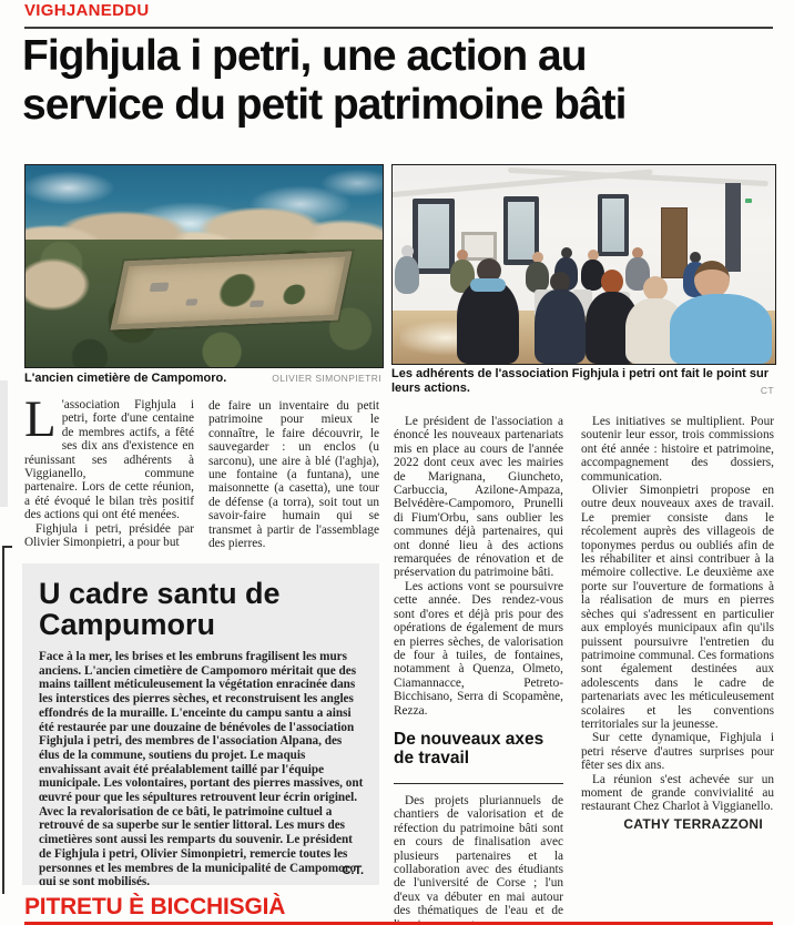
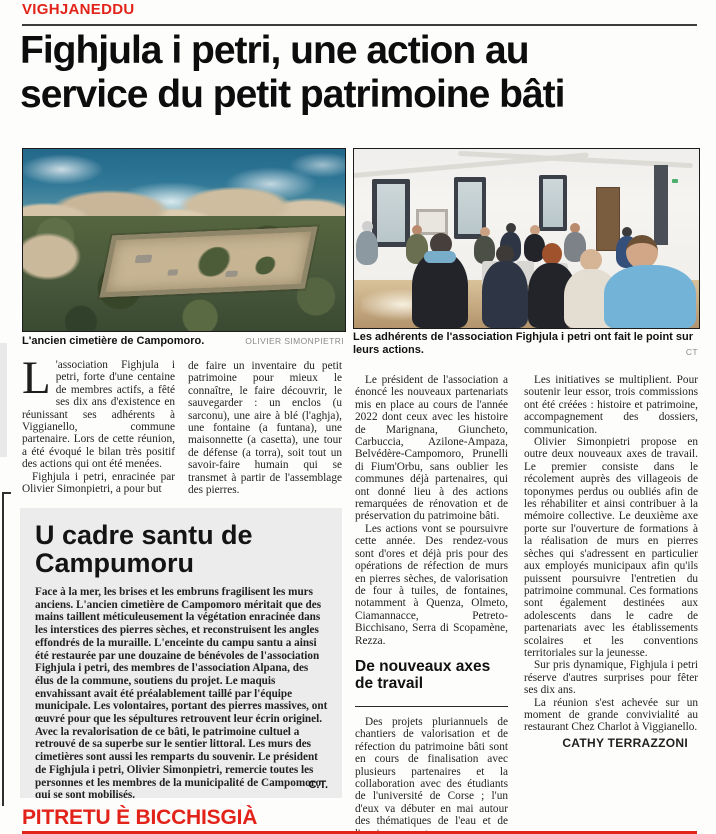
  VIGHJANEDDU
  Fighjula i petri, une action au
  service du petit patrimoine bâti
  L'ancien cimetière de Campomoro.
  OLIVIER SIMONPIETRI
  Les adhérents de l'association Fighjula i petri ont fait le point sur leurs actions.
  CT
  L
  'association Fighjula i petri, forte d'une centaine de membres actifs, a fêté ses dix ans d'existence en réunissant ses adhérents à Viggianello, commune partenaire. Lors de cette réunion, a été évoqué le bilan très positif des actions qui ont été menées.
- Fighjula i petri, présidée par Olivier Simonpietri, a pour but
+ Fighjula i petri, enracinée par Olivier Simonpietri, a pour but
  de faire un inventaire du petit patrimoine pour mieux le connaître, le faire découvrir, le sauvegarder : un enclos (u sarconu), une aire à blé (l'aghja), une fontaine (a funtana), une maisonnette (a casetta), une tour de défense (a torra), soit tout un savoir-faire humain qui se transmet à partir de l'assemblage des pierres.
- Le président de l'association a énoncé les nouveaux partenariats mis en place au cours de l'année 2022 dont ceux avec les mairies de Marignana, Giuncheto, Carbuccia, Azilone-Ampaza, Belvédère-Campomoro, Prunelli di Fium'Orbu, sans oublier les communes déjà partenaires, qui ont donné lieu à des actions remarquées de rénovation et de préservation du patrimoine bâti.
+ Le président de l'association a énoncé les nouveaux partenariats mis en place au cours de l'année 2022 dont ceux avec les histoire de Marignana, Giuncheto, Carbuccia, Azilone-Ampaza, Belvédère-Campomoro, Prunelli di Fium'Orbu, sans oublier les communes déjà partenaires, qui ont donné lieu à des actions remarquées de rénovation et de préservation du patrimoine bâti.
- Les actions vont se poursuivre cette année. Des rendez-vous sont d'ores et déjà pris pour des opérations de également de murs en pierres sèches, de valorisation de four à tuiles, de fontaines, notamment à Quenza, Olmeto, Ciamannacce, Petreto-Bicchisano, Serra di Scopamène, Rezza.
+ Les actions vont se poursuivre cette année. Des rendez-vous sont d'ores et déjà pris pour des opérations de réfection de murs en pierres sèches, de valorisation de four à tuiles, de fontaines, notamment à Quenza, Olmeto, Ciamannacce, Petreto-Bicchisano, Serra di Scopamène, Rezza.
  De nouveaux axes de travail
  Des projets pluriannuels de chantiers de valorisation et de réfection du patrimoine bâti sont en cours de finalisation avec plusieurs partenaires et la collaboration avec des étudiants de l'université de Corse ; l'un d'eux va débuter en mai autour des thématiques de l'eau et de
- Les initiatives se multiplient. Pour soutenir leur essor, trois commissions ont été année : histoire et patrimoine, accompagnement des dossiers, communication.
+ Les initiatives se multiplient. Pour soutenir leur essor, trois commissions ont été créées : histoire et patrimoine, accompagnement des dossiers, communication.
- Olivier Simonpietri propose en outre deux nouveaux axes de travail. Le premier consiste dans le récolement auprès des villageois de toponymes perdus ou oubliés afin de les réhabiliter et ainsi contribuer à la mémoire collective. Le deuxième axe porte sur l'ouverture de formations à la réalisation de murs en pierres sèches qui s'adressent en particulier aux employés municipaux afin qu'ils puissent poursuivre l'entretien du patrimoine communal. Ces formations sont également destinées aux adolescents dans le cadre de partenariats avec les méticuleusement scolaires et les conventions territoriales sur la jeunesse.
+ Olivier Simonpietri propose en outre deux nouveaux axes de travail. Le premier consiste dans le récolement auprès des villageois de toponymes perdus ou oubliés afin de les réhabiliter et ainsi contribuer à la mémoire collective. Le deuxième axe porte sur l'ouverture de formations à la réalisation de murs en pierres sèches qui s'adressent en particulier aux employés municipaux afin qu'ils puissent poursuivre l'entretien du patrimoine communal. Ces formations sont également destinées aux adolescents dans le cadre de partenariats avec les établissements scolaires et les conventions territoriales sur la jeunesse.
- Sur cette dynamique, Fighjula i petri réserve d'autres surprises pour fêter ses dix ans.
+ Sur pris dynamique, Fighjula i petri réserve d'autres surprises pour fêter ses dix ans.
  La réunion s'est achevée sur un moment de grande convivialité au restaurant Chez Charlot à Viggianello.
  CATHY TERRAZZONI
  U cadre santu de Campumoru
  Face à la mer, les brises et les embruns fragilisent les murs anciens. L'ancien cimetière de Campomoro méritait que des mains taillent méticuleusement la végétation enracinée dans les interstices des pierres sèches, et reconstruisent les angles effondrés de la muraille. L'enceinte du campu santu a ainsi été restaurée par une douzaine de bénévoles de l'association Fighjula i petri, des membres de l'association Alpana, des élus de la commune, soutiens du projet. Le maquis envahissant avait été préalablement taillé par l'équipe municipale. Les volontaires, portant des pierres massives, ont œuvré pour que les sépultures retrouvent leur écrin originel. Avec la revalorisation de ce bâti, le patrimoine cultuel a retrouvé de sa superbe sur le sentier littoral. Les murs des cimetières sont aussi les remparts du souvenir. Le président de Fighjula i petri, Olivier Simonpietri, remercie toutes les personnes et les membres de la municipalité de Campomoro qui se sont mobilisés.
  C.T.
  PITRETU È BICCHISGIÀ
